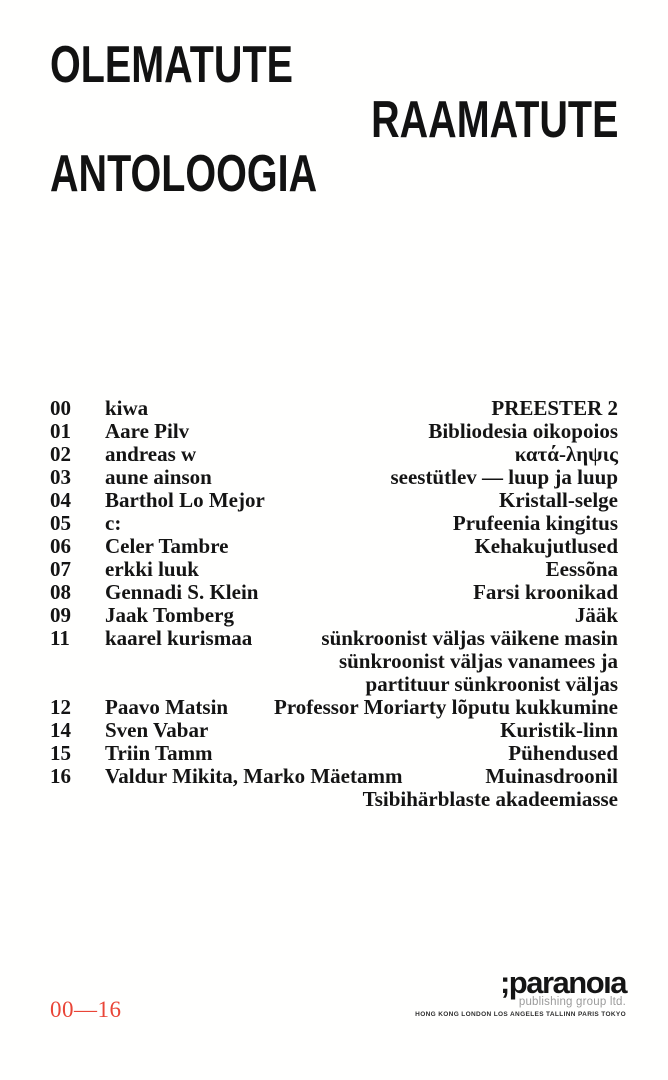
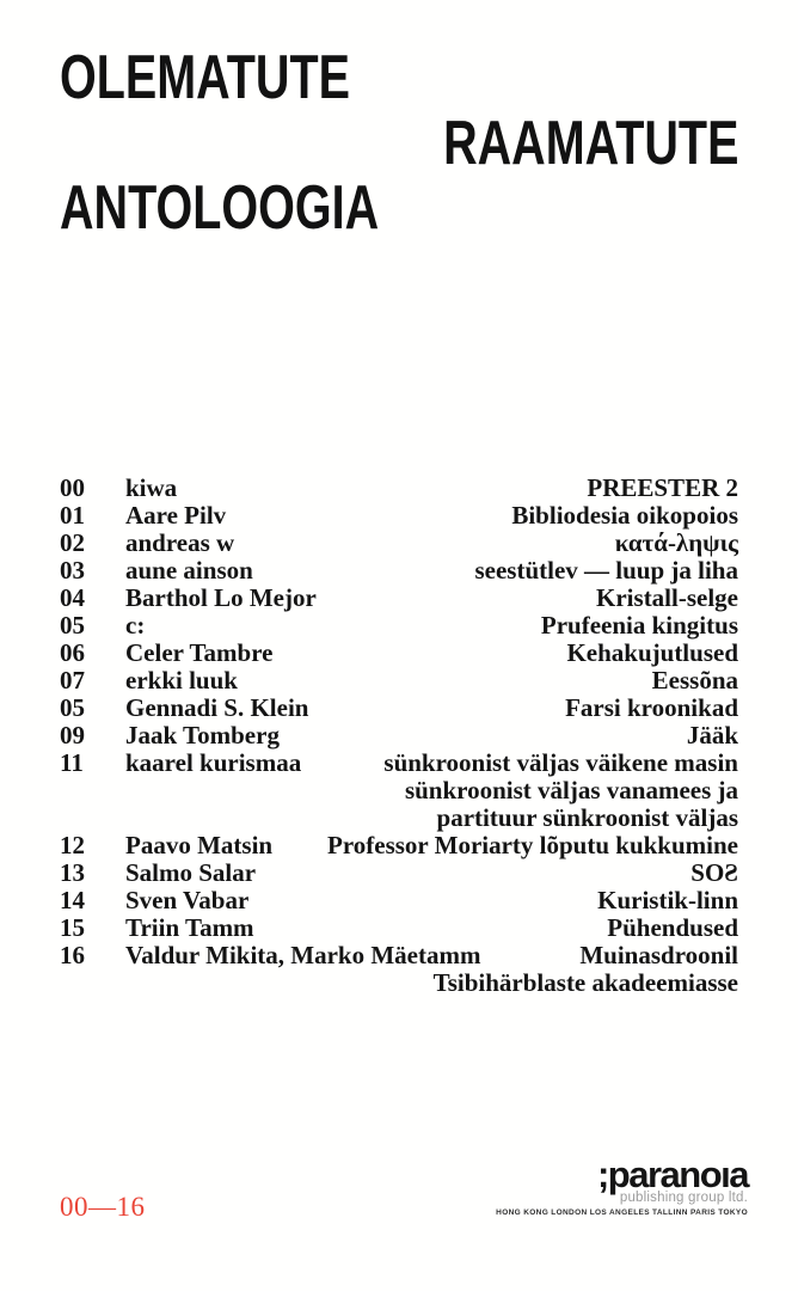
  OLEMATUTE
  RAAMATUTE
  ANTOLOOGIA
  00 kiwa
  PREESTER 2
  01 Aare Pilv
  Bibliodesia oikopoios
  02 andreas w
  κατά-ληψις
  03 aune ainson
- seestütlev — luup ja luup
+ seestütlev — luup ja liha
  04 Barthol Lo Mejor
  Kristall-selge
  05 c:
  Prufeenia kingitus
  06 Celer Tambre
  Kehakujutlused
  07 erkki luuk
  Eessõna
- 08 Gennadi S. Klein
+ 05 Gennadi S. Klein
  Farsi kroonikad
  09 Jaak Tomberg
  Jääk
  11 kaarel kurismaa
  sünkroonist väljas väikene masin
  sünkroonist väljas vanamees ja
  partituur sünkroonist väljas
  12 Paavo Matsin
  Professor Moriarty lõputu kukkumine
+ 13 Salmo Salar
+ SOƧ
  14 Sven Vabar
  Kuristik-linn
  15 Triin Tamm
  Pühendused
  16 Valdur Mikita, Marko Mäetamm
  Muinasdroonil
  Tsibihärblaste akadeemiasse
  00—16
  ;paranoıa
  publishing group ltd.
